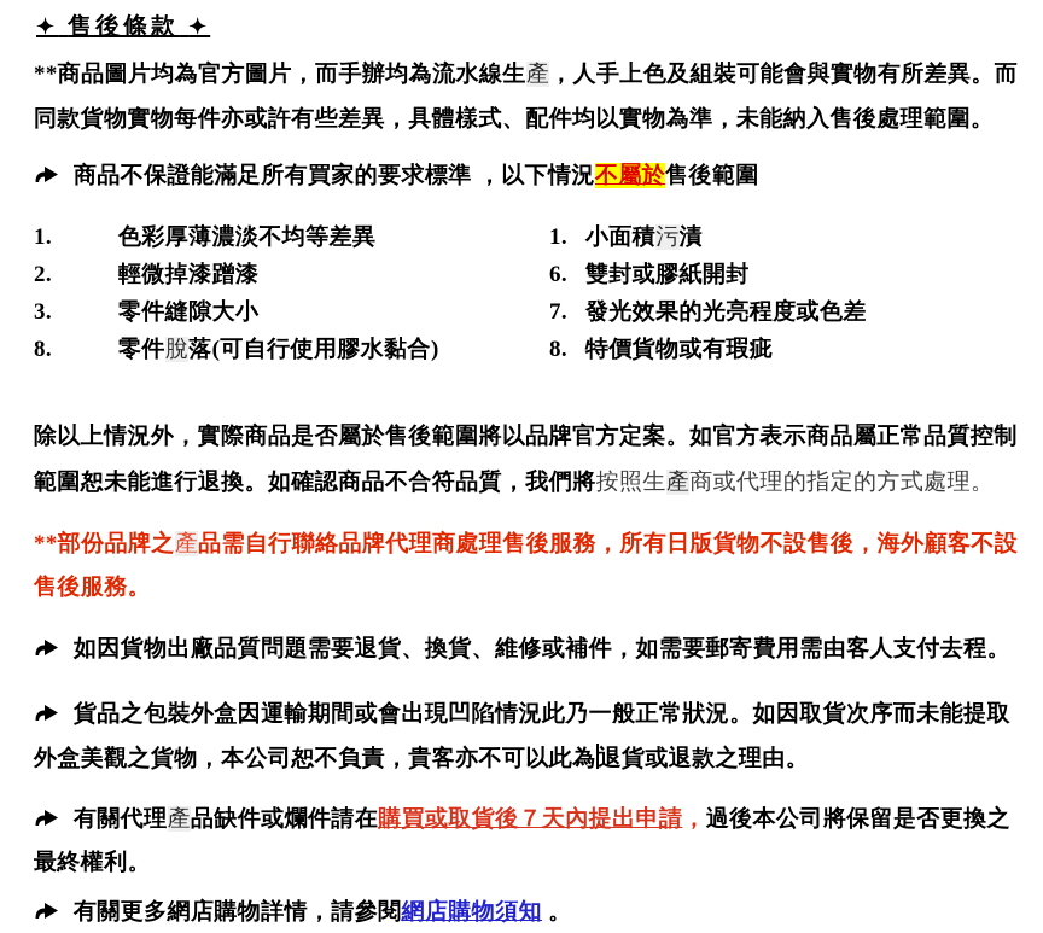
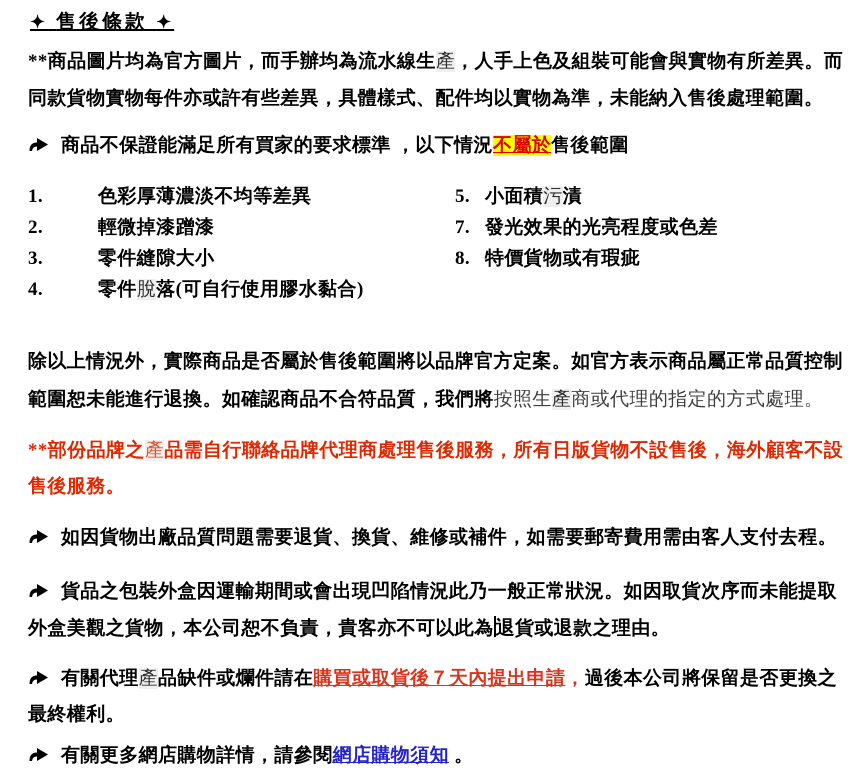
  ✦ 售後條款 ✦
  **商品圖片均為官方圖片，而手辦均為流水線生產，人手上色及組裝可能會與實物有所差異。而同款貨物實物每件亦或許有些差異，具體樣式、配件均以實物為準，未能納入售後處理範圍。
  商品不保證能滿足所有買家的要求標準 ，以下情況不屬於售後範圍
  1. 色彩厚薄濃淡不均等差異
  2. 輕微掉漆蹭漆
  3. 零件縫隙大小
- 8. 零件脫落(可自行使用膠水黏合)
+ 4. 零件脫落(可自行使用膠水黏合)
- 1. 小面積污漬
+ 5. 小面積污漬
- 6. 雙封或膠紙開封
  7. 發光效果的光亮程度或色差
  8. 特價貨物或有瑕疵
  除以上情況外，實際商品是否屬於售後範圍將以品牌官方定案。如官方表示商品屬正常品質控制範圍恕未能進行退換。如確認商品不合符品質，我們將按照生產商或代理的指定的方式處理。
  **部份品牌之產品需自行聯絡品牌代理商處理售後服務，所有日版貨物不設售後，海外顧客不設售後服務。
  如因貨物出廠品質問題需要退貨、換貨、維修或補件，如需要郵寄費用需由客人支付去程。
  貨品之包裝外盒因運輸期間或會出現凹陷情況此乃一般正常狀況。如因取貨次序而未能提取外盒美觀之貨物，本公司恕不負責，貴客亦不可以此為退貨或退款之理由。
  有關代理產品缺件或爛件請在購買或取貨後７天內提出申請，過後本公司將保留是否更換之最終權利。
  有關更多網店購物詳情，請參閱網店購物須知 。
